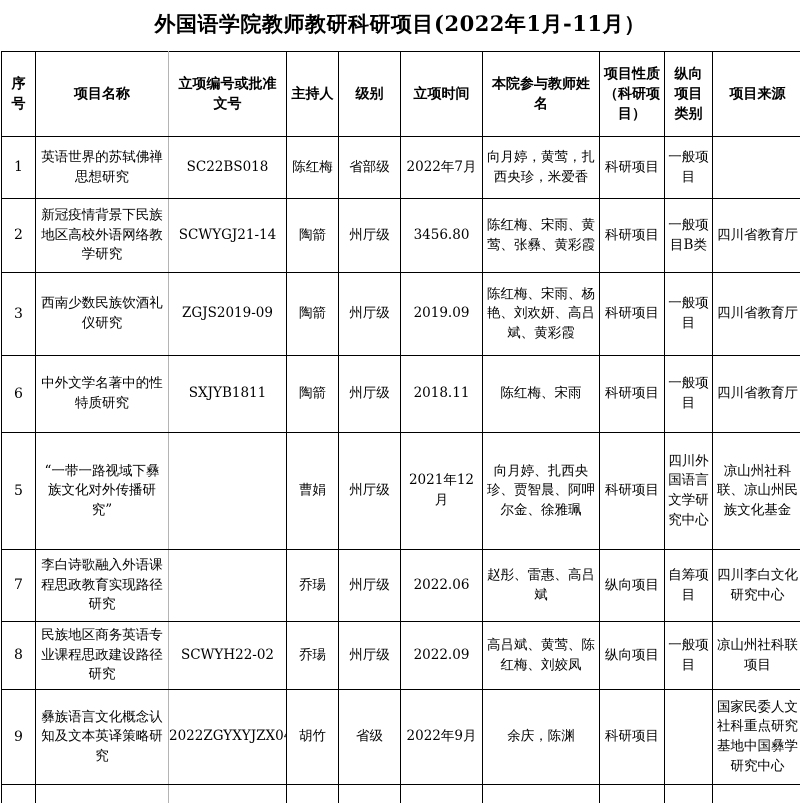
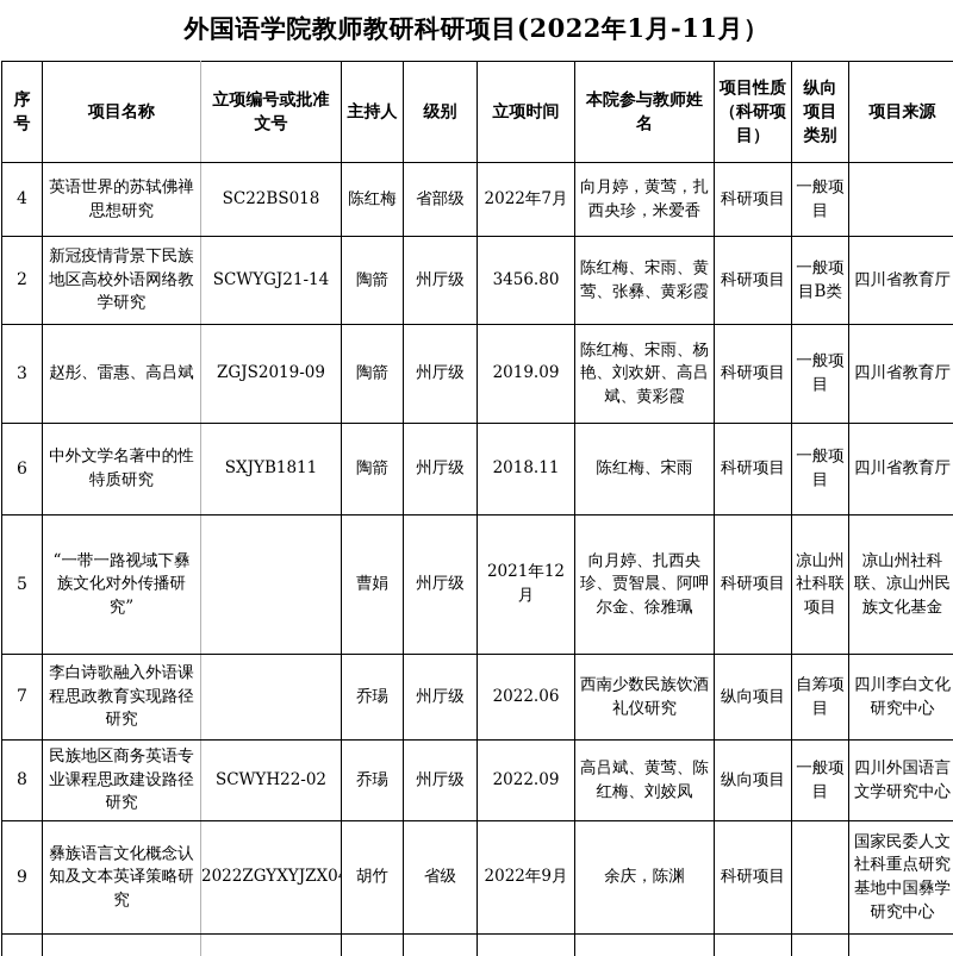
  外国语学院教师教研科研项目(2022年1月-11月）
  序号	项目名称	立项编号或批准文号	主持人	级别	立项时间	本院参与教师姓名	项目性质（科研项目）	纵向项目类别	项目来源
- 1	英语世界的苏轼佛禅思想研究	SC22BS018	陈红梅	省部级	2022年7月	向月婷，黄莺，扎西央珍，米爱香	科研项目	一般项目
+ 4	英语世界的苏轼佛禅思想研究	SC22BS018	陈红梅	省部级	2022年7月	向月婷，黄莺，扎西央珍，米爱香	科研项目	一般项目
  2	新冠疫情背景下民族地区高校外语网络教学研究	SCWYGJ21-14	陶箭	州厅级	3456.80	陈红梅、宋雨、黄莺、张彝、黄彩霞	科研项目	一般项目B类	四川省教育厅
- 3	西南少数民族饮酒礼仪研究	ZGJS2019-09	陶箭	州厅级	2019.09	陈红梅、宋雨、杨艳、刘欢妍、高吕斌、黄彩霞	科研项目	一般项目	四川省教育厅
+ 3	赵彤、雷惠、高吕斌	ZGJS2019-09	陶箭	州厅级	2019.09	陈红梅、宋雨、杨艳、刘欢妍、高吕斌、黄彩霞	科研项目	一般项目	四川省教育厅
  6	中外文学名著中的性特质研究	SXJYB1811	陶箭	州厅级	2018.11	陈红梅、宋雨	科研项目	一般项目	四川省教育厅
- 5	“一带一路视域下彝族文化对外传播研究”		曹娟	州厅级	2021年12月	向月婷、扎西央珍、贾智晨、阿呷尔金、徐雅珮	科研项目	四川外国语言文学研究中心	凉山州社科联、凉山州民族文化基金
+ 5	“一带一路视域下彝族文化对外传播研究”		曹娟	州厅级	2021年12月	向月婷、扎西央珍、贾智晨、阿呷尔金、徐雅珮	科研项目	凉山州社科联项目	凉山州社科联、凉山州民族文化基金
- 7	李白诗歌融入外语课程思政教育实现路径研究		乔瑒	州厅级	2022.06	赵彤、雷惠、高吕斌	纵向项目	自筹项目	四川李白文化研究中心
+ 7	李白诗歌融入外语课程思政教育实现路径研究		乔瑒	州厅级	2022.06	西南少数民族饮酒礼仪研究	纵向项目	自筹项目	四川李白文化研究中心
- 8	民族地区商务英语专业课程思政建设路径研究	SCWYH22-02	乔瑒	州厅级	2022.09	高吕斌、黄莺、陈红梅、刘姣凤	纵向项目	一般项目	凉山州社科联项目
+ 8	民族地区商务英语专业课程思政建设路径研究	SCWYH22-02	乔瑒	州厅级	2022.09	高吕斌、黄莺、陈红梅、刘姣凤	纵向项目	一般项目	四川外国语言文学研究中心
  9	彝族语言文化概念认知及文本英译策略研究	2022ZGYXYJZX0	胡竹	省级	2022年9月	余庆，陈渊	科研项目		国家民委人文社科重点研究基地中国彝学研究中心
